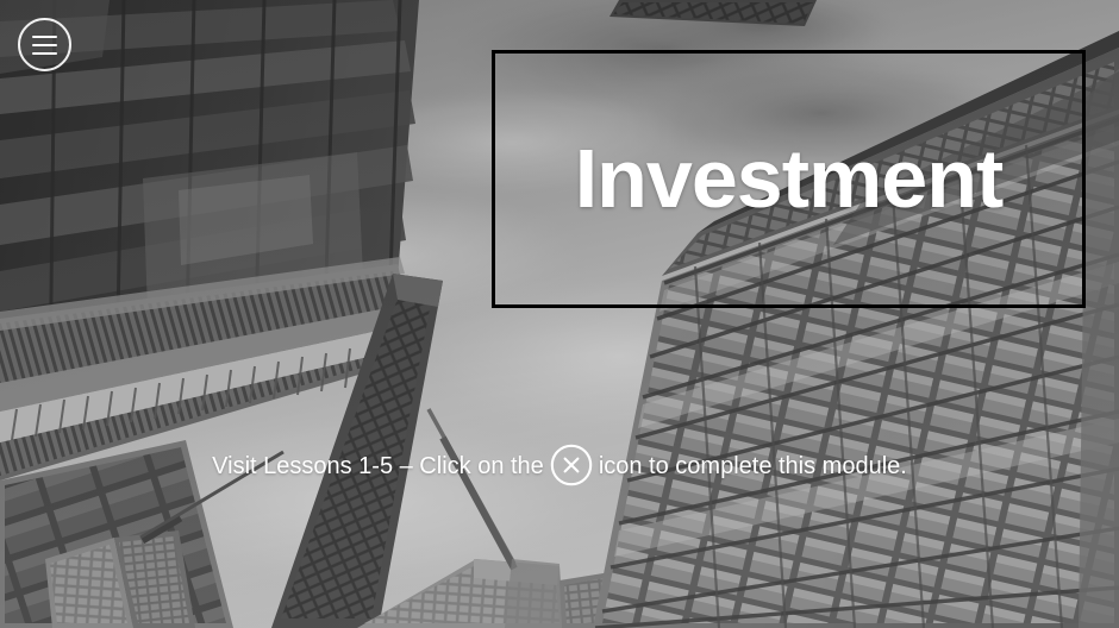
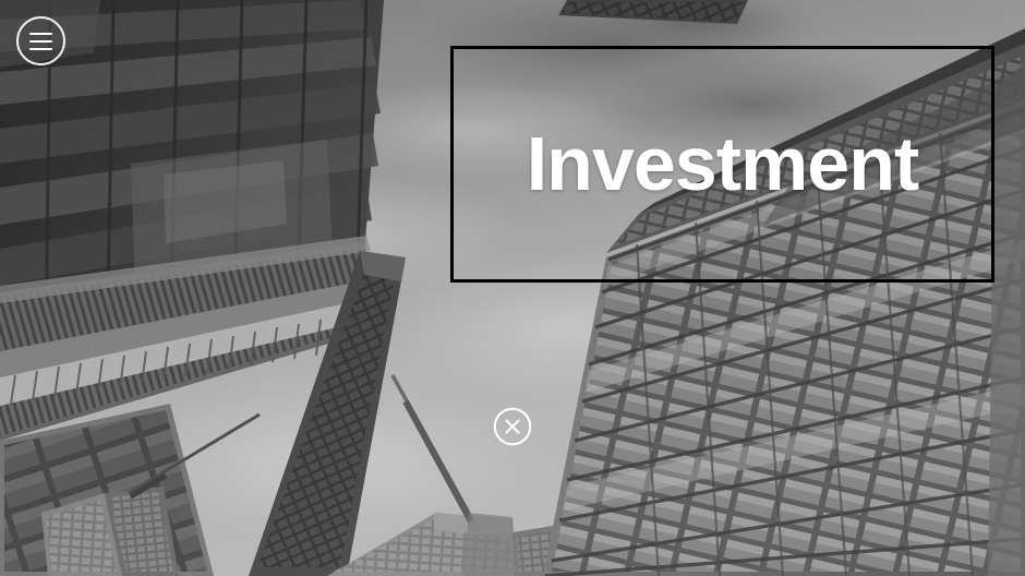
  Investment
- Visit Lessons 1-5 – Click on the
- icon to complete this module.
